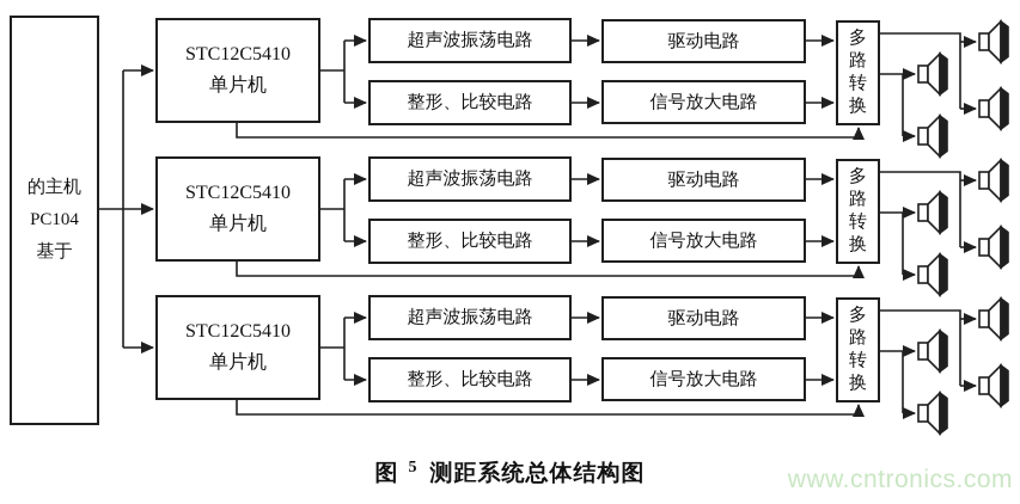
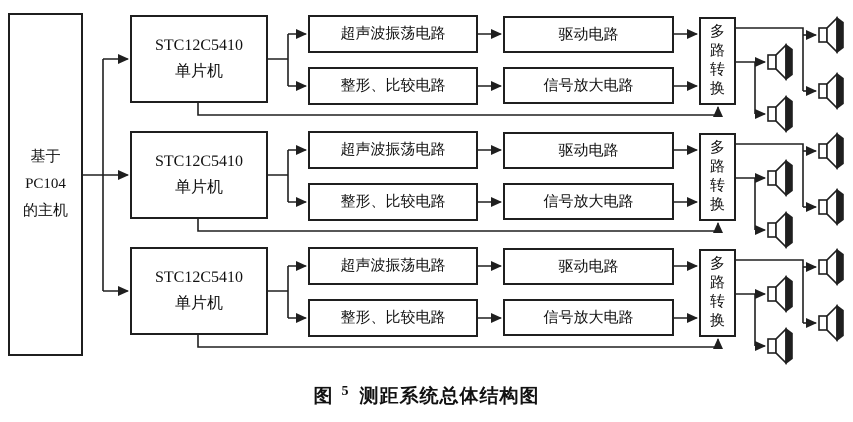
- 的主机
+ 基于
  PC104
- 基于
+ 的主机
  STC12C5410
  单片机
  超声波振荡电路
  整形、比较电路
  驱动电路
  信号放大电路
  多路转换
  STC12C5410
  单片机
  超声波振荡电路
  整形、比较电路
  驱动电路
  信号放大电路
  多路转换
  STC12C5410
  单片机
  超声波振荡电路
  整形、比较电路
  驱动电路
  信号放大电路
  多路转换
  图 5 测距系统总体结构图
- www.cntronics.com
